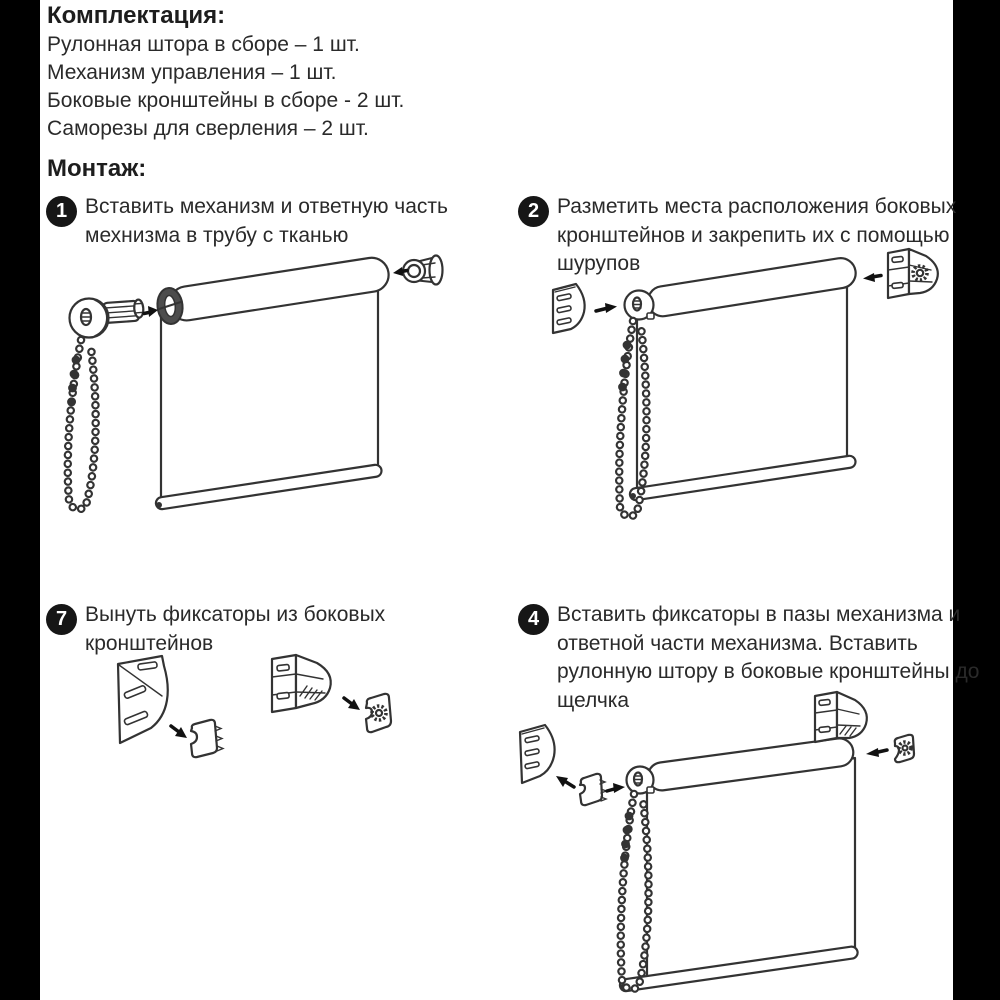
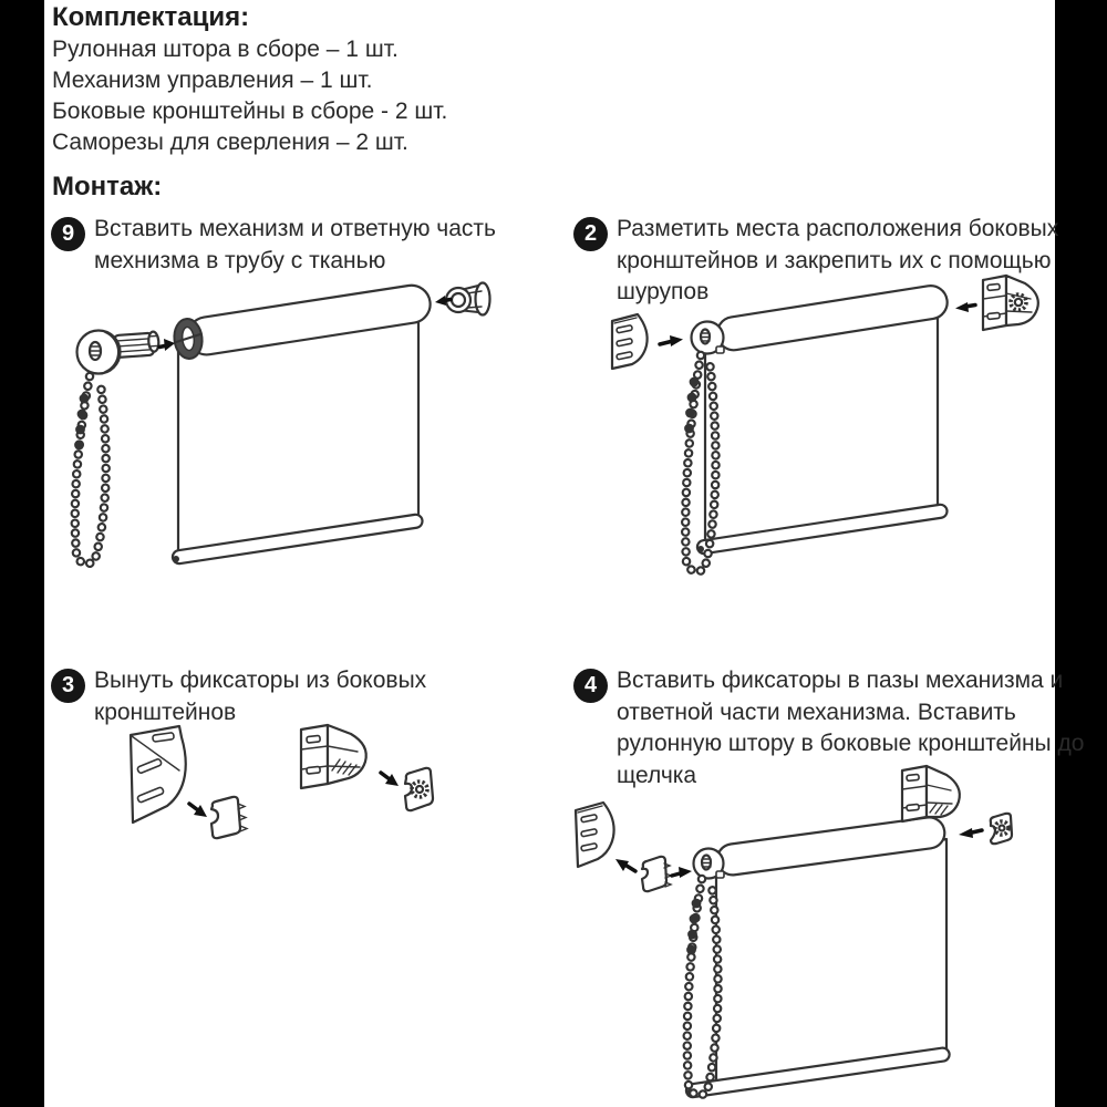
  Комплектация:
  Рулонная штора в сборе – 1 шт.
  Механизм управления – 1 шт.
  Боковые кронштейны в сборе - 2 шт.
  Саморезы для сверления – 2 шт.
  Монтаж:
- 1
+ 9
  Вставить механизм и ответную часть
  мехнизма в трубу с тканью
  2
  Разметить места расположения боковых
  кронштейнов и закрепить их с помощью
  шурупов
- 7
+ 3
  Вынуть фиксаторы из боковых
  кронштейнов
  4
  Вставить фиксаторы в пазы механизма и
  ответной части механизма. Вставить
  рулонную штору в боковые кронштейны до
  щелчка
